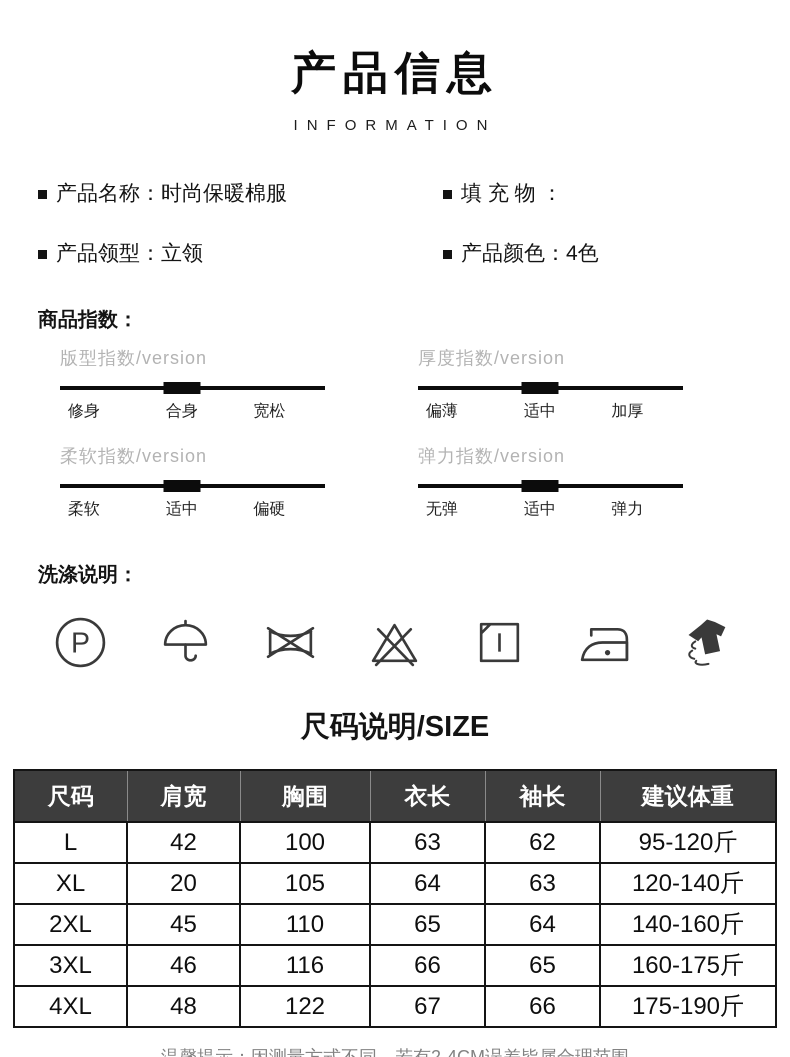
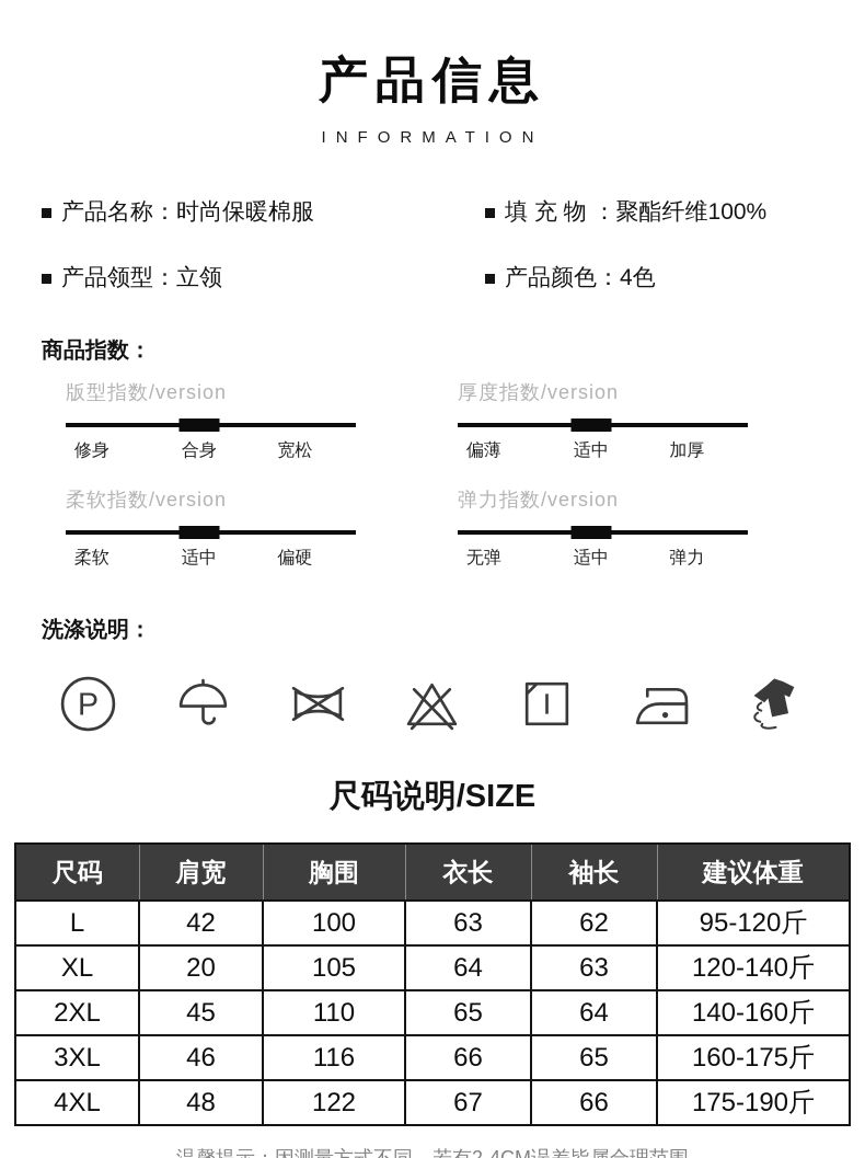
  产品信息
  INFORMATION
  产品名称：
  时尚保暖棉服
  填 充 物 ：
+ 聚酯纤维100%
  产品领型：
  立领
  产品颜色：
  4色
  商品指数：
  版型指数/version
  修身
  合身
  宽松
  厚度指数/version
  偏薄
  适中
  加厚
  柔软指数/version
  柔软
  适中
  偏硬
  弹力指数/version
  无弹
  适中
  弹力
  洗涤说明：
  P
  尺码说明/SIZE
  尺码	肩宽	胸围	衣长	袖长	建议体重
  L	42	100	63	62	95-120斤
  XL	20	105	64	63	120-140斤
  2XL	45	110	65	64	140-160斤
  3XL	46	116	66	65	160-175斤
  4XL	48	122	67	66	175-190斤
